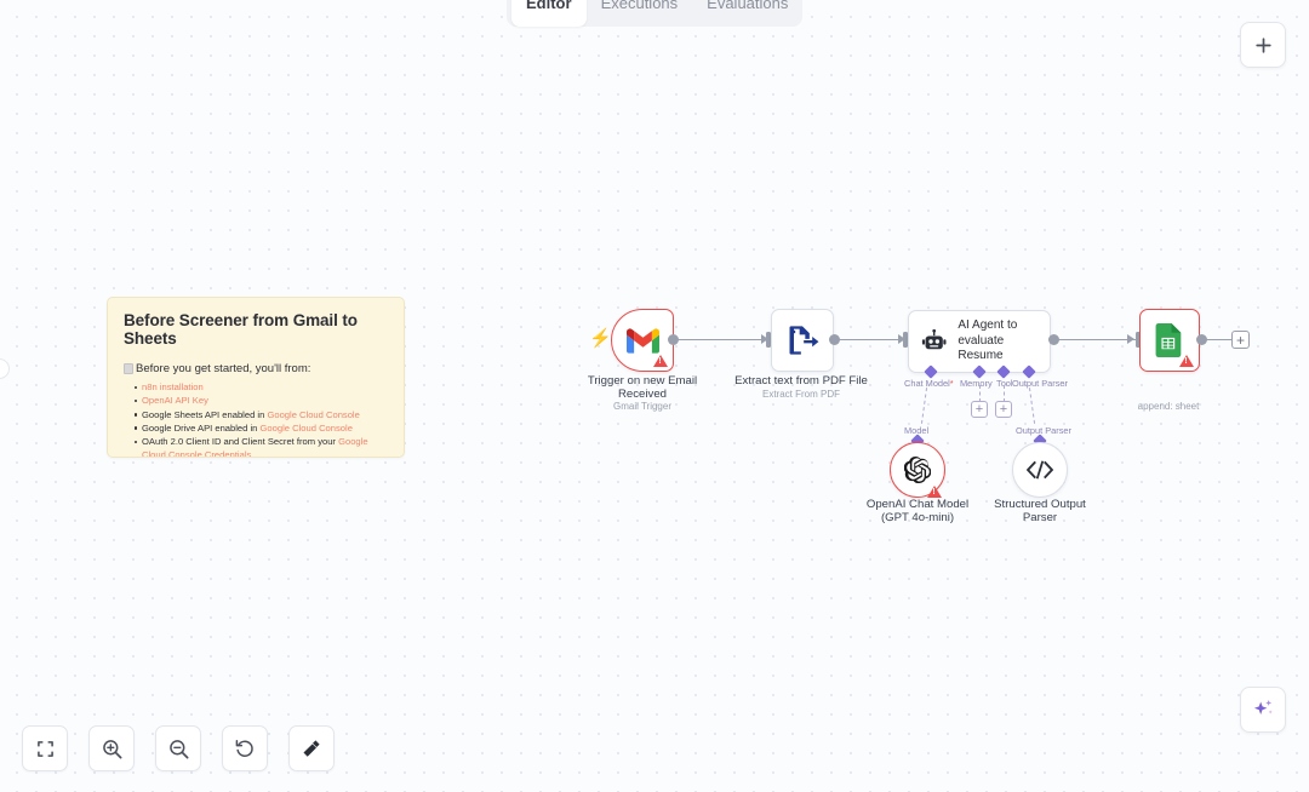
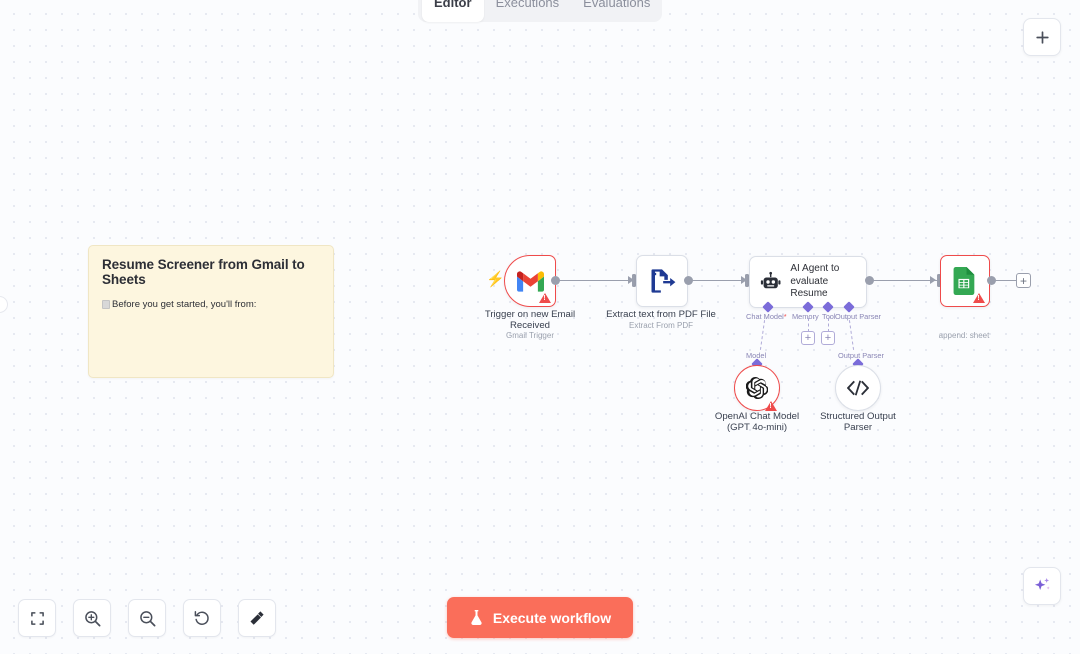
  Editor
  Executions
  Evaluations
- Before Screener from Gmail to Sheets
+ Resume Screener from Gmail to Sheets
  Before you get started, you'll from:
- n8n installation
- OpenAI API Key
- Google Sheets API enabled in Google Cloud Console
- Google Drive API enabled in Google Cloud Console
- OAuth 2.0 Client ID and Client Secret from your Google Cloud Console Credentials
  ⚡
  Trigger on new Email
  Received
  Gmail Trigger
  Extract text from PDF File
  Extract From PDF
  AI Agent to
  evaluate Resume
  Chat Model*
  Memory
  Tool
  Output Parser
  +
  +
  Model
  Output Parser
  append: sheet
  +
  OpenAI Chat Model
  (GPT 4o-mini)
  Structured Output
  Parser
+ Execute workflow
